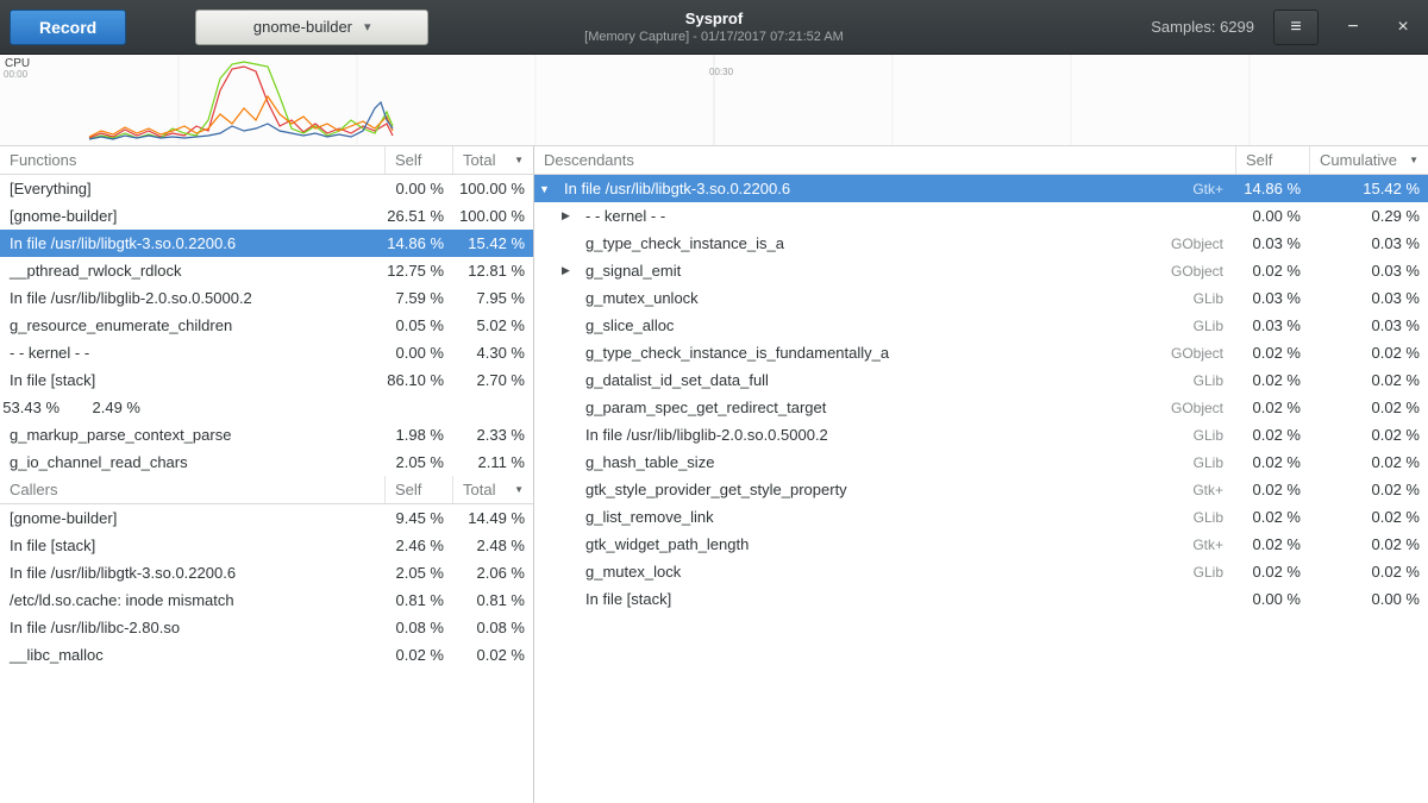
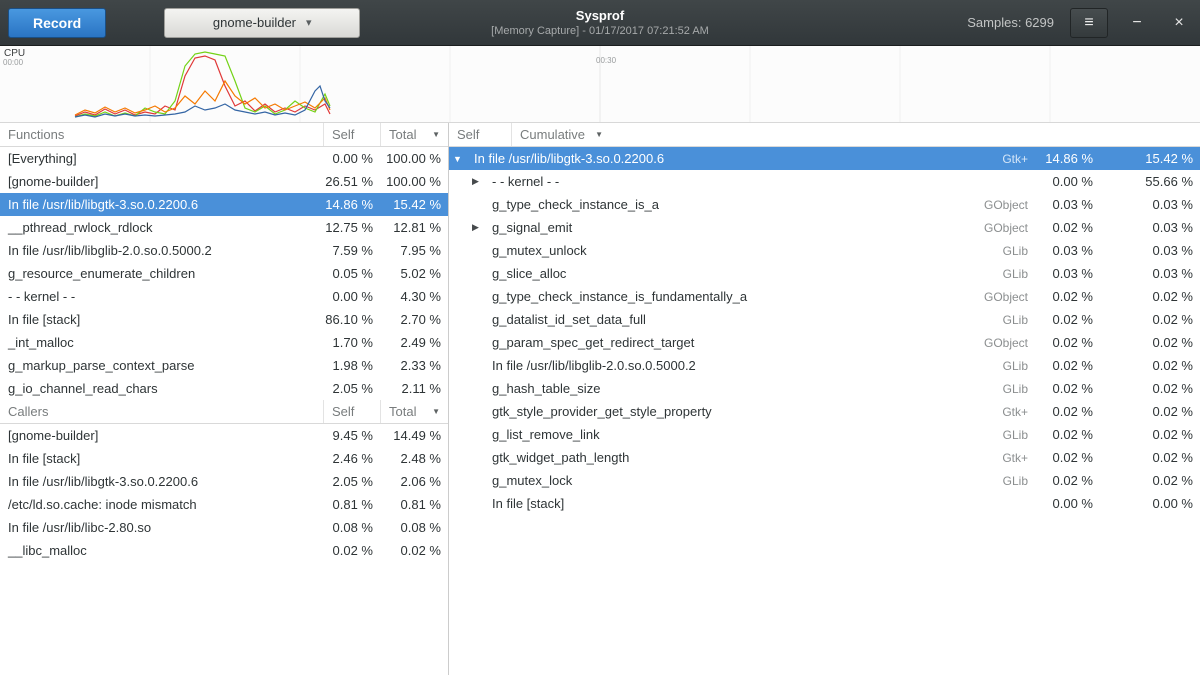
  Record
  gnome-builder
  ▾
  Sysprof
  [Memory Capture] - 01/17/2017 07:21:52 AM
  Samples: 6299
  ≡
  −
  ×
  CPU
  00:00
  00:30
  Functions
  Self
  Total
  ▼
  [Everything]
  0.00 %
  100.00 %
  [gnome-builder]
  26.51 %
  100.00 %
  In file /usr/lib/libgtk-3.so.0.2200.6
  14.86 %
  15.42 %
  __pthread_rwlock_rdlock
  12.75 %
  12.81 %
  In file /usr/lib/libglib-2.0.so.0.5000.2
  7.59 %
  7.95 %
  g_resource_enumerate_children
  0.05 %
  5.02 %
  - - kernel - -
  0.00 %
  4.30 %
  In file [stack]
  86.10 %
  2.70 %
+ _int_malloc
- 53.43 %
+ 1.70 %
  2.49 %
  g_markup_parse_context_parse
  1.98 %
  2.33 %
  g_io_channel_read_chars
  2.05 %
  2.11 %
  Callers
  Self
  Total
  ▼
  [gnome-builder]
  9.45 %
  14.49 %
  In file [stack]
  2.46 %
  2.48 %
  In file /usr/lib/libgtk-3.so.0.2200.6
  2.05 %
  2.06 %
  /etc/ld.so.cache: inode mismatch
  0.81 %
  0.81 %
  In file /usr/lib/libc-2.80.so
  0.08 %
  0.08 %
  __libc_malloc
  0.02 %
  0.02 %
- Descendants
  Self
  Cumulative
  ▼
  ▼
  In file /usr/lib/libgtk-3.so.0.2200.6
  Gtk+
  14.86 %
  15.42 %
  ▶
  - - kernel - -
  0.00 %
- 0.29 %
+ 55.66 %
  g_type_check_instance_is_a
  GObject
  0.03 %
  0.03 %
  ▶
  g_signal_emit
  GObject
  0.02 %
  0.03 %
  g_mutex_unlock
  GLib
  0.03 %
  0.03 %
  g_slice_alloc
  GLib
  0.03 %
  0.03 %
  g_type_check_instance_is_fundamentally_a
  GObject
  0.02 %
  0.02 %
  g_datalist_id_set_data_full
  GLib
  0.02 %
  0.02 %
  g_param_spec_get_redirect_target
  GObject
  0.02 %
  0.02 %
  In file /usr/lib/libglib-2.0.so.0.5000.2
  GLib
  0.02 %
  0.02 %
  g_hash_table_size
  GLib
  0.02 %
  0.02 %
  gtk_style_provider_get_style_property
  Gtk+
  0.02 %
  0.02 %
  g_list_remove_link
  GLib
  0.02 %
  0.02 %
  gtk_widget_path_length
  Gtk+
  0.02 %
  0.02 %
  g_mutex_lock
  GLib
  0.02 %
  0.02 %
  In file [stack]
  0.00 %
  0.00 %
